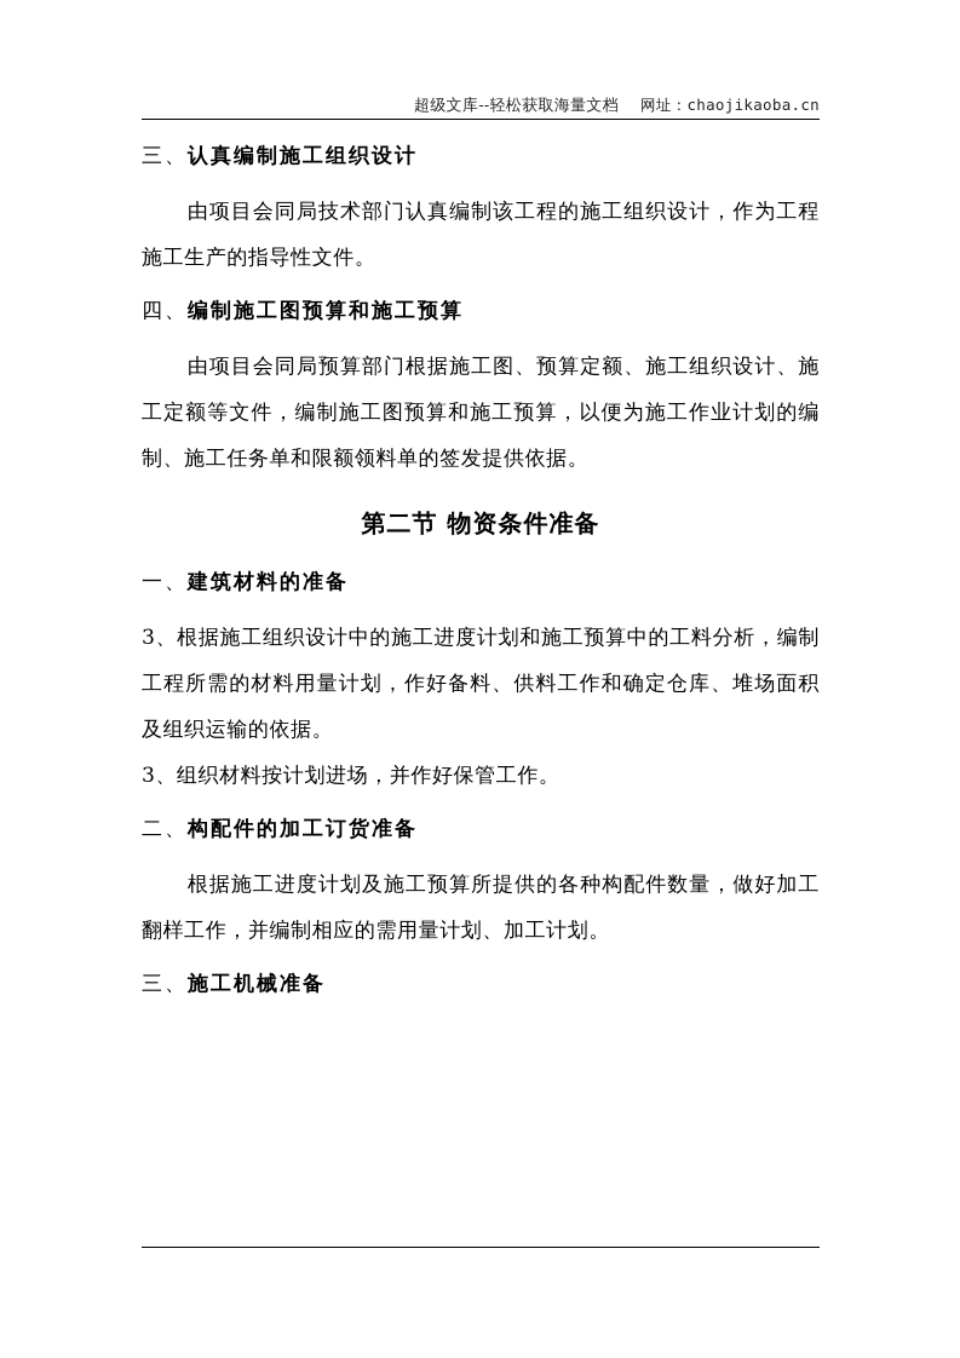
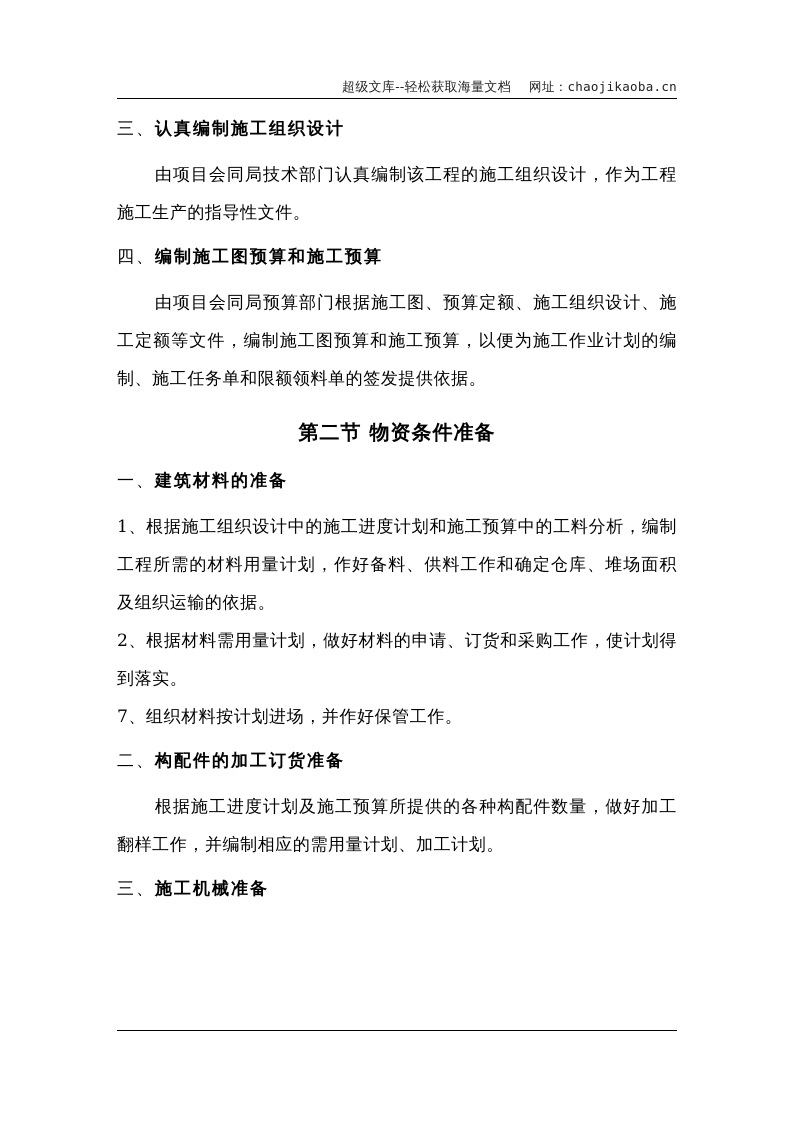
  超级文库--轻松获取海量文档 网址：chaojikaoba.cn
  三、认真编制施工组织设计
  由项目会同局技术部门认真编制该工程的施工组织设计，作为工程施工生产的指导性文件。
  四、编制施工图预算和施工预算
  由项目会同局预算部门根据施工图、预算定额、施工组织设计、施工定额等文件，编制施工图预算和施工预算，以便为施工作业计划的编制、施工任务单和限额领料单的签发提供依据。
  第二节 物资条件准备
  一、建筑材料的准备
- 3、根据施工组织设计中的施工进度计划和施工预算中的工料分析，编制工程所需的材料用量计划，作好备料、供料工作和确定仓库、堆场面积及组织运输的依据。
+ 1、根据施工组织设计中的施工进度计划和施工预算中的工料分析，编制工程所需的材料用量计划，作好备料、供料工作和确定仓库、堆场面积及组织运输的依据。
+ 2、根据材料需用量计划，做好材料的申请、订货和采购工作，使计划得到落实。
- 3、组织材料按计划进场，并作好保管工作。
+ 7、组织材料按计划进场，并作好保管工作。
  二、构配件的加工订货准备
  根据施工进度计划及施工预算所提供的各种构配件数量，做好加工翻样工作，并编制相应的需用量计划、加工计划。
  三、施工机械准备
